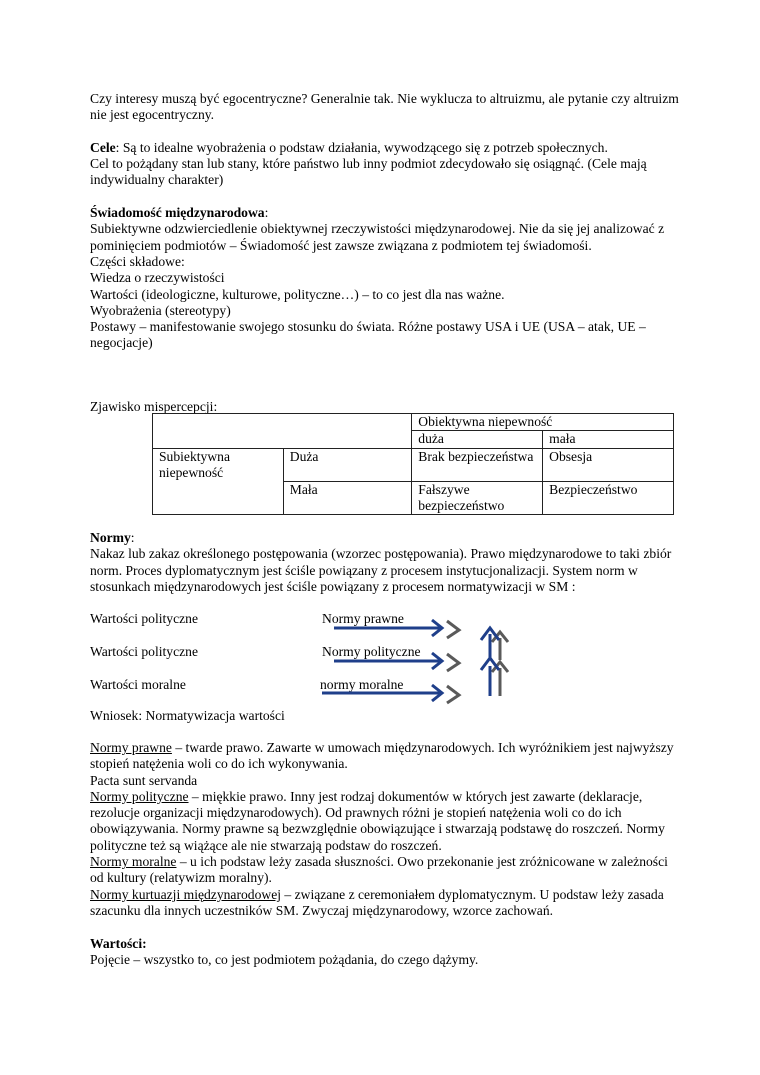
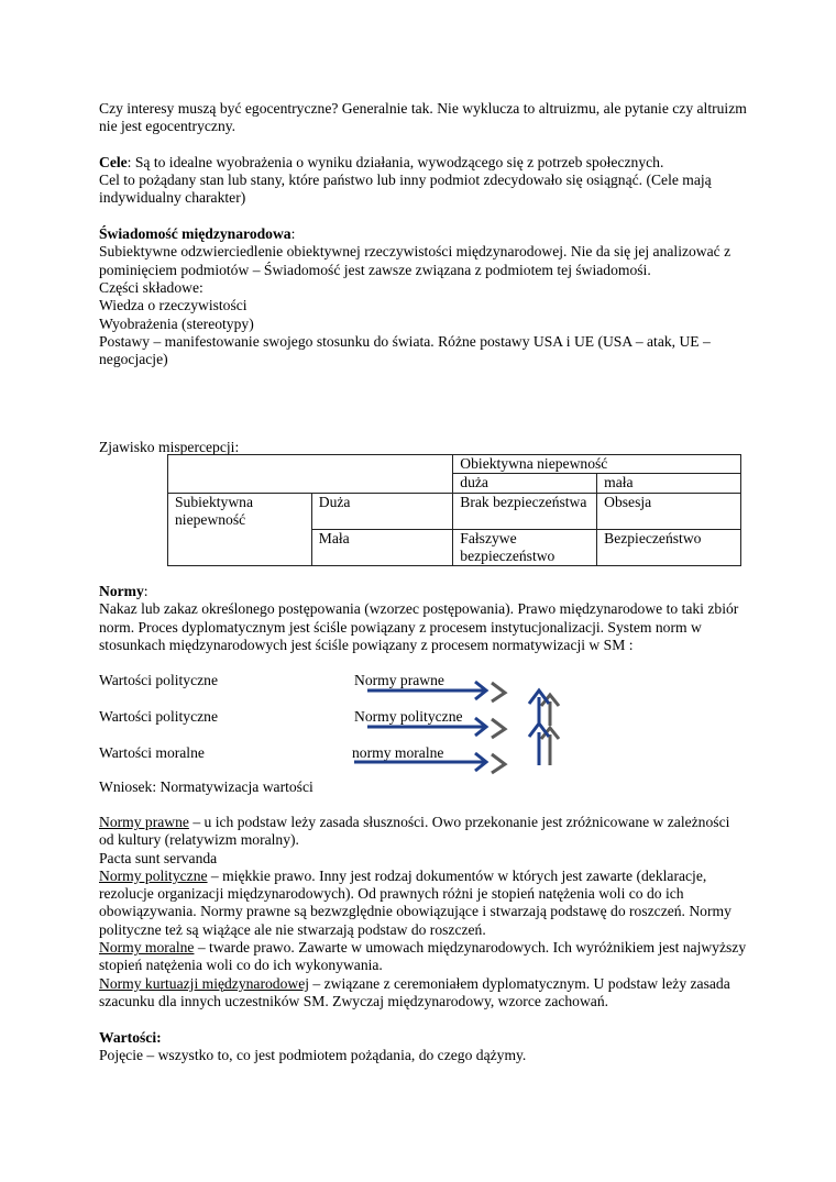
  Czy interesy muszą być egocentryczne? Generalnie tak. Nie wyklucza to altruizmu, ale pytanie czy altruizm nie jest egocentryczny.
- Cele: Są to idealne wyobrażenia o podstaw działania, wywodzącego się z potrzeb społecznych.
+ Cele: Są to idealne wyobrażenia o wyniku działania, wywodzącego się z potrzeb społecznych.
  Cel to pożądany stan lub stany, które państwo lub inny podmiot zdecydowało się osiągnąć. (Cele mają indywidualny charakter)
  Świadomość międzynarodowa:
  Subiektywne odzwierciedlenie obiektywnej rzeczywistości międzynarodowej. Nie da się jej analizować z pominięciem podmiotów – Świadomość jest zawsze związana z podmiotem tej świadomośi.
  Części składowe:
  Wiedza o rzeczywistości
- Wartości (ideologiczne, kulturowe, polityczne…) – to co jest dla nas ważne.
  Wyobrażenia (stereotypy)
  Postawy – manifestowanie swojego stosunku do świata. Różne postawy USA i UE (USA – atak, UE – negocjacje)
  Zjawisko mispercepcji:
  	Obiektywna niepewność
  duża	mała
  Subiektywna niepewność	Duża	Brak bezpieczeństwa	Obsesja
  Mała	Fałszywe bezpieczeństwo	Bezpieczeństwo
  Normy:
  Nakaz lub zakaz określonego postępowania (wzorzec postępowania). Prawo międzynarodowe to taki zbiór norm. Proces dyplomatycznym jest ściśle powiązany z procesem instytucjonalizacji. System norm w stosunkach międzynarodowych jest ściśle powiązany z procesem normatywizacji w SM :
  Wartości polityczne
  Wartości polityczne
  Wartości moralne
  Normy prawne
  Normy polityczne
  normy moralne
  Wniosek: Normatywizacja wartości
- Normy prawne – twarde prawo. Zawarte w umowach międzynarodowych. Ich wyróżnikiem jest najwyższy stopień natężenia woli co do ich wykonywania.
+ Normy prawne – u ich podstaw leży zasada słuszności. Owo przekonanie jest zróżnicowane w zależności od kultury (relatywizm moralny).
  Pacta sunt servanda
  Normy polityczne – miękkie prawo. Inny jest rodzaj dokumentów w których jest zawarte (deklaracje, rezolucje organizacji międzynarodowych). Od prawnych różni je stopień natężenia woli co do ich obowiązywania. Normy prawne są bezwzględnie obowiązujące i stwarzają podstawę do roszczeń. Normy polityczne też są wiążące ale nie stwarzają podstaw do roszczeń.
- Normy moralne – u ich podstaw leży zasada słuszności. Owo przekonanie jest zróżnicowane w zależności od kultury (relatywizm moralny).
+ Normy moralne – twarde prawo. Zawarte w umowach międzynarodowych. Ich wyróżnikiem jest najwyższy stopień natężenia woli co do ich wykonywania.
  Normy kurtuazji międzynarodowej – związane z ceremoniałem dyplomatycznym. U podstaw leży zasada szacunku dla innych uczestników SM. Zwyczaj międzynarodowy, wzorce zachowań.
  Wartości:
  Pojęcie – wszystko to, co jest podmiotem pożądania, do czego dążymy.
